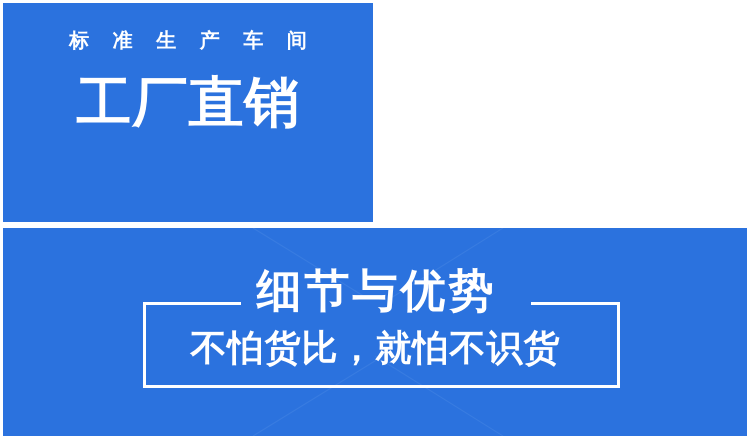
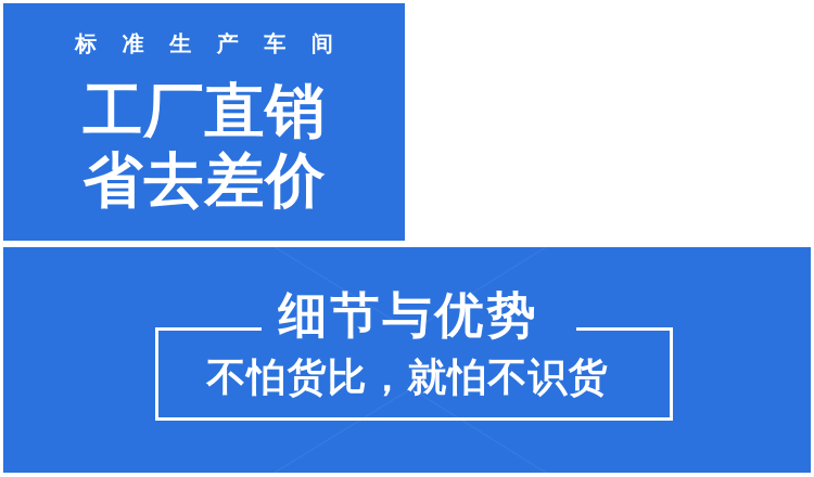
  标 准 生 产 车 间
  工厂直销
+ 省去差价
  细节与优势
  不怕货比，就怕不识货
